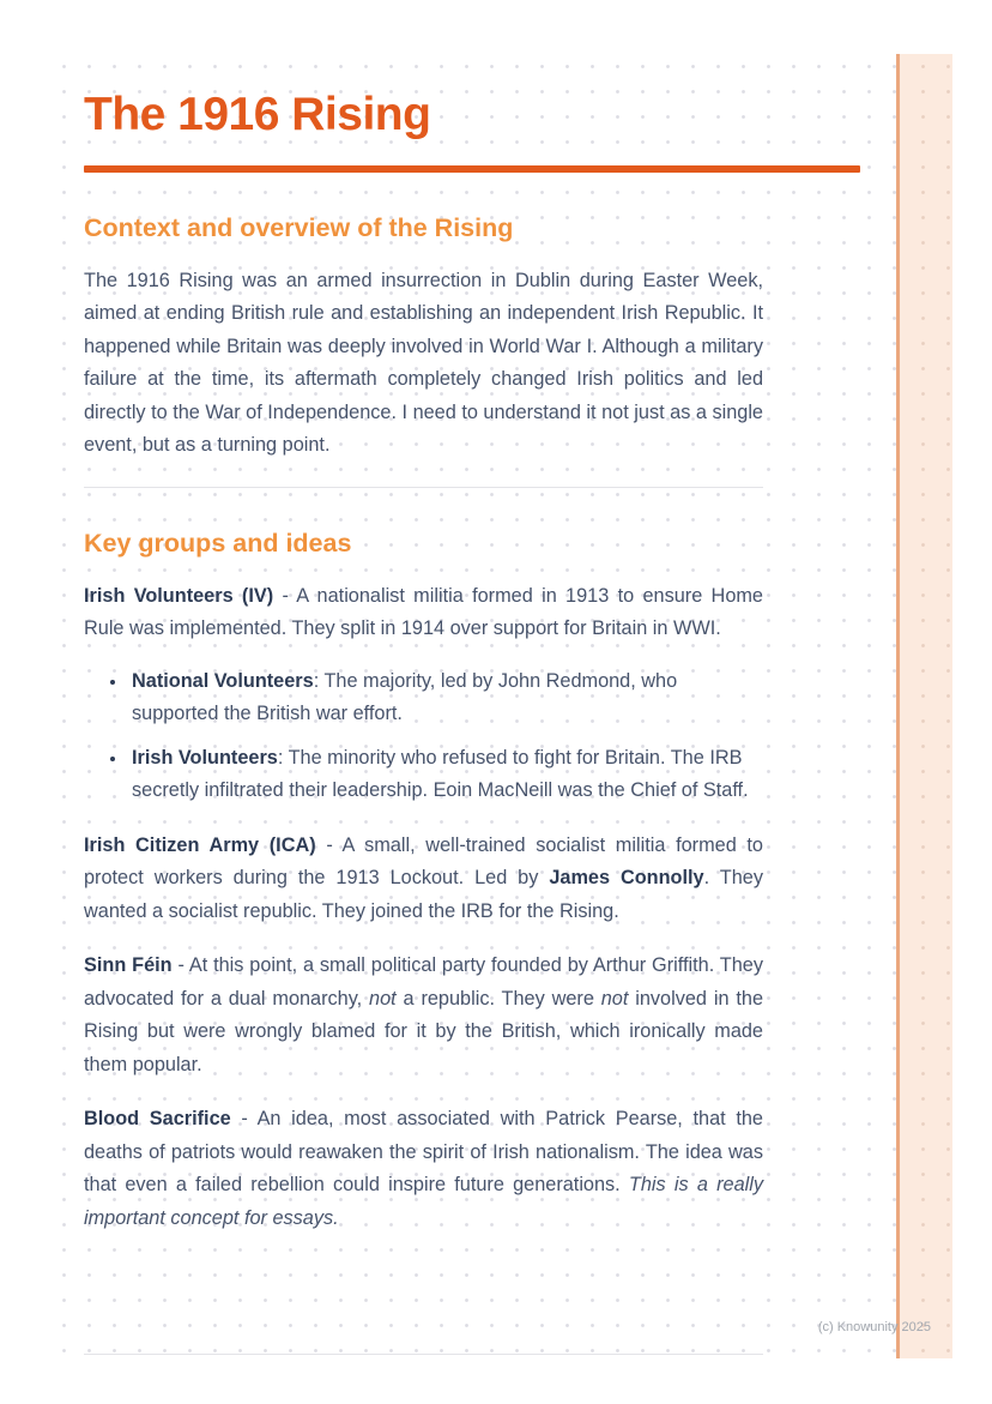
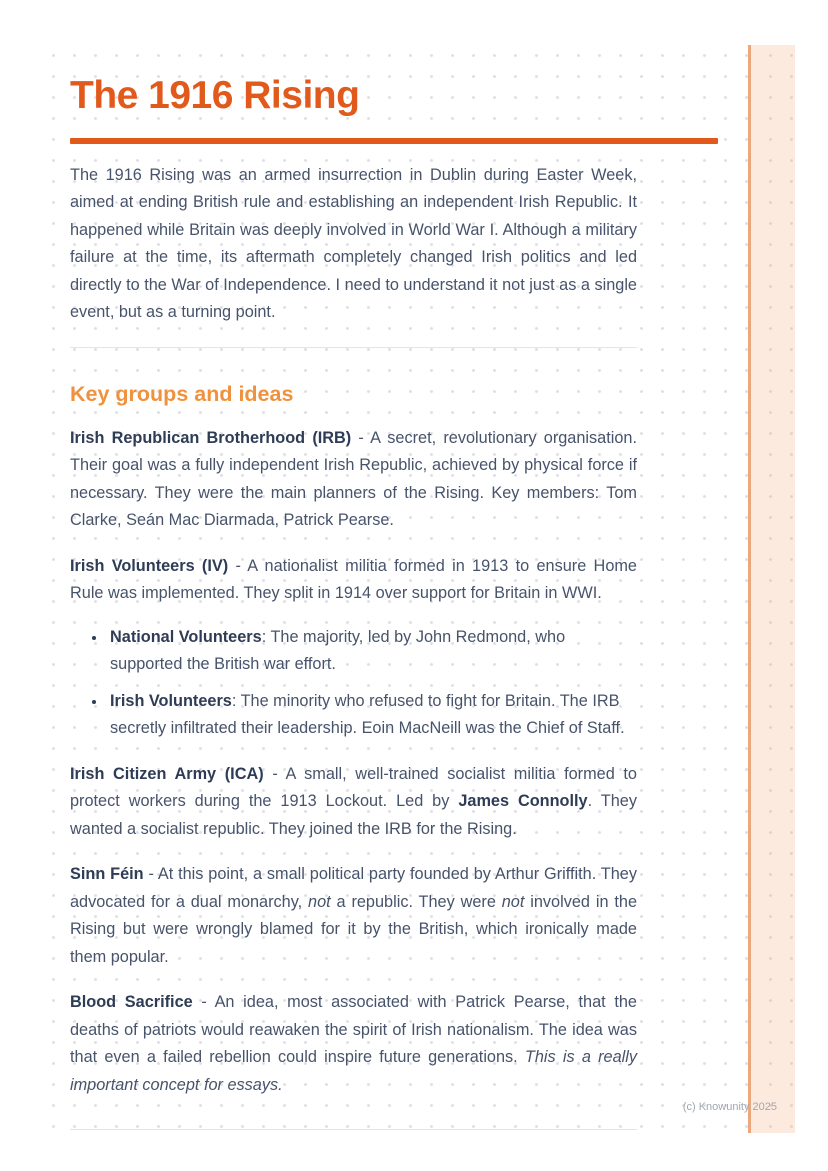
  The 1916 Rising
- Context and overview of the Rising
  The 1916 Rising was an armed insurrection in Dublin during Easter Week, aimed at ending British rule and establishing an independent Irish Republic. It happened while Britain was deeply involved in World War I. Although a military failure at the time, its aftermath completely changed Irish politics and led directly to the War of Independence. I need to understand it not just as a single event, but as a turning point.
  Key groups and ideas
+ Irish Republican Brotherhood (IRB) - A secret, revolutionary organisation. Their goal was a fully independent Irish Republic, achieved by physical force if necessary. They were the main planners of the Rising. Key members: Tom Clarke, Seán Mac Diarmada, Patrick Pearse.
  Irish Volunteers (IV) - A nationalist militia formed in 1913 to ensure Home Rule was implemented. They split in 1914 over support for Britain in WWI.
  National Volunteers: The majority, led by John Redmond, who supported the British war effort.
  Irish Volunteers: The minority who refused to fight for Britain. The IRB secretly infiltrated their leadership. Eoin MacNeill was the Chief of Staff.
  Irish Citizen Army (ICA) - A small, well-trained socialist militia formed to protect workers during the 1913 Lockout. Led by James Connolly. They wanted a socialist republic. They joined the IRB for the Rising.
  Sinn Féin - At this point, a small political party founded by Arthur Griffith. They advocated for a dual monarchy, not a republic. They were not involved in the Rising but were wrongly blamed for it by the British, which ironically made them popular.
  Blood Sacrifice - An idea, most associated with Patrick Pearse, that the deaths of patriots would reawaken the spirit of Irish nationalism. The idea was that even a failed rebellion could inspire future generations. This is a really important concept for essays.
  (c) Knowunity 2025
